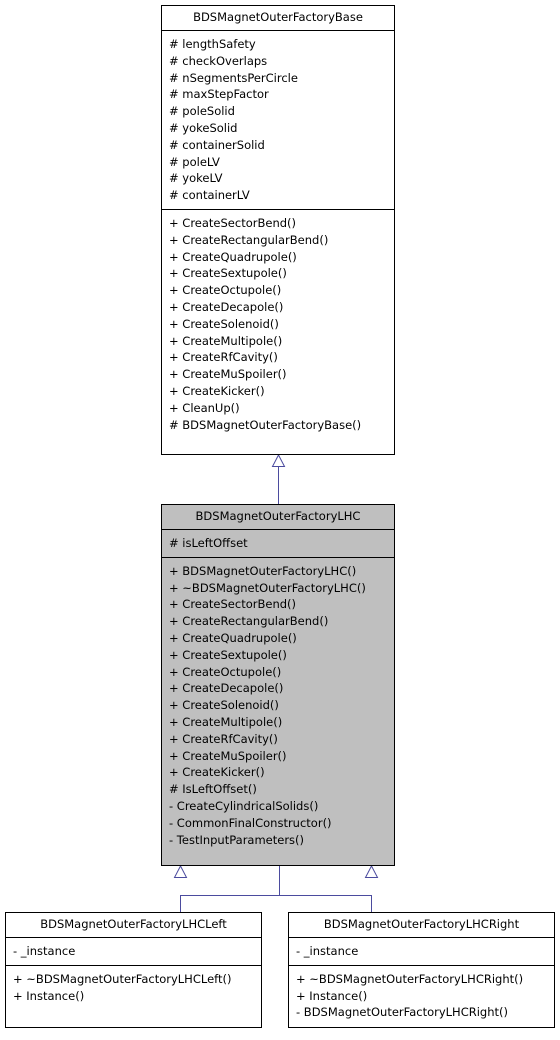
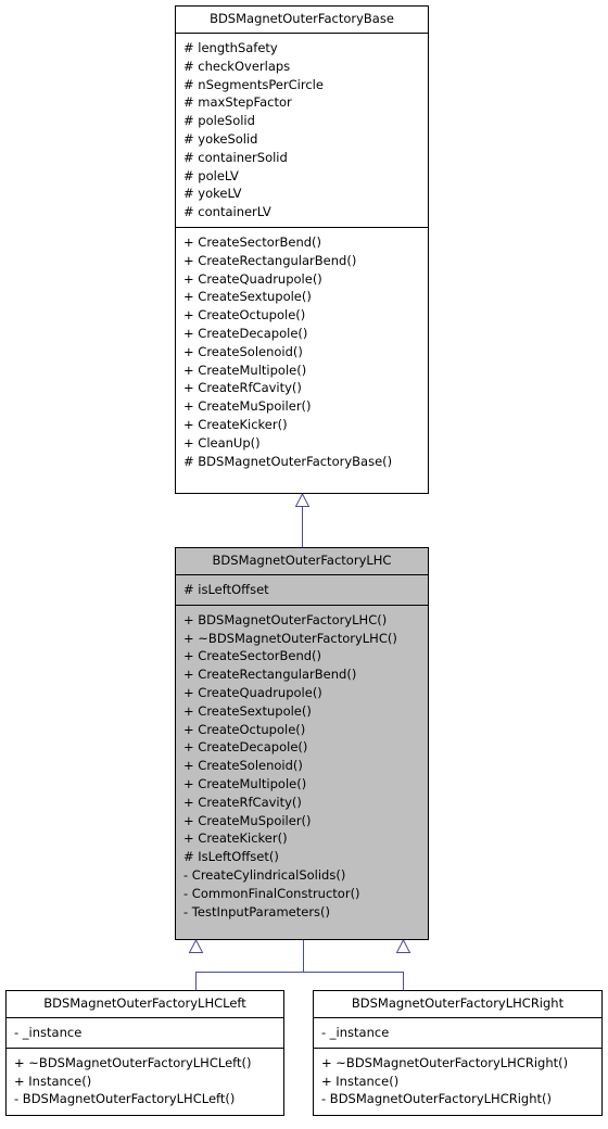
  BDSMagnetOuterFactoryBase
  # lengthSafety
  # checkOverlaps
  # nSegmentsPerCircle
  # maxStepFactor
  # poleSolid
  # yokeSolid
  # containerSolid
  # poleLV
  # yokeLV
  # containerLV
  + CreateSectorBend()
  + CreateRectangularBend()
  + CreateQuadrupole()
  + CreateSextupole()
  + CreateOctupole()
  + CreateDecapole()
  + CreateSolenoid()
  + CreateMultipole()
  + CreateRfCavity()
  + CreateMuSpoiler()
  + CreateKicker()
  + CleanUp()
  # BDSMagnetOuterFactoryBase()
  BDSMagnetOuterFactoryLHC
  # isLeftOffset
  + BDSMagnetOuterFactoryLHC()
  + ~BDSMagnetOuterFactoryLHC()
  + CreateSectorBend()
  + CreateRectangularBend()
  + CreateQuadrupole()
  + CreateSextupole()
  + CreateOctupole()
  + CreateDecapole()
  + CreateSolenoid()
  + CreateMultipole()
  + CreateRfCavity()
  + CreateMuSpoiler()
  + CreateKicker()
  # IsLeftOffset()
  - CreateCylindricalSolids()
  - CommonFinalConstructor()
  - TestInputParameters()
  BDSMagnetOuterFactoryLHCLeft
  - _instance
  + ~BDSMagnetOuterFactoryLHCLeft()
  + Instance()
+ - BDSMagnetOuterFactoryLHCLeft()
  BDSMagnetOuterFactoryLHCRight
  - _instance
  + ~BDSMagnetOuterFactoryLHCRight()
  + Instance()
  - BDSMagnetOuterFactoryLHCRight()
